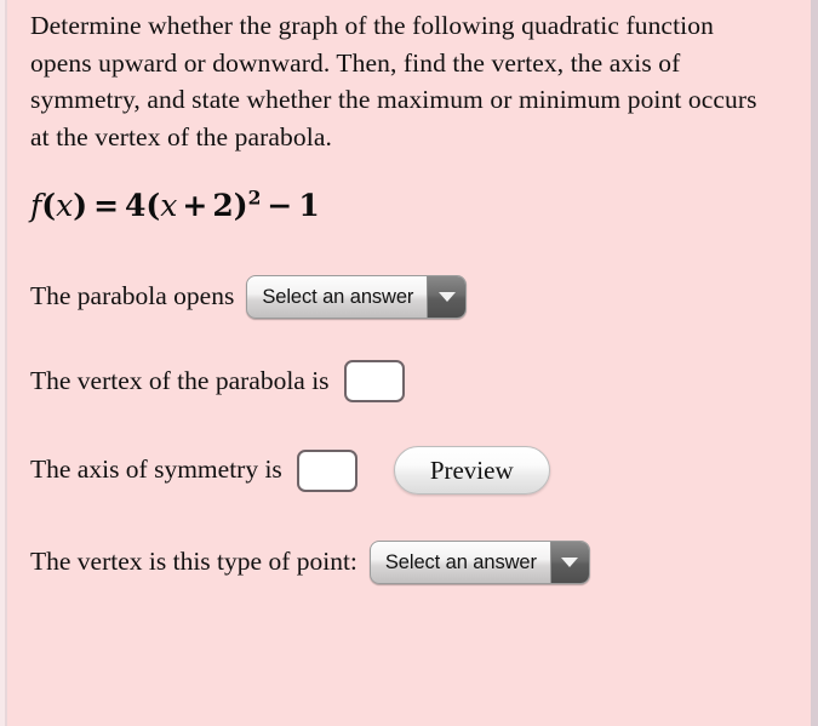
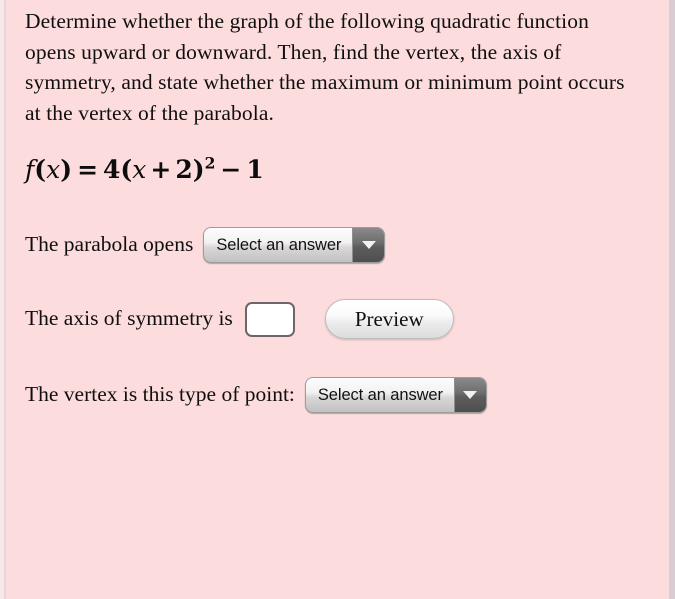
  Determine whether the graph of the following quadratic function opens upward or downward. Then, find the vertex, the axis of symmetry, and state whether the maximum or minimum point occurs at the vertex of the parabola.
  f(x) = 4(x + 2)2 − 1
  The parabola opens
  Select an answer
- The vertex of the parabola is
  The axis of symmetry is
  Preview
  The vertex is this type of point:
  Select an answer
